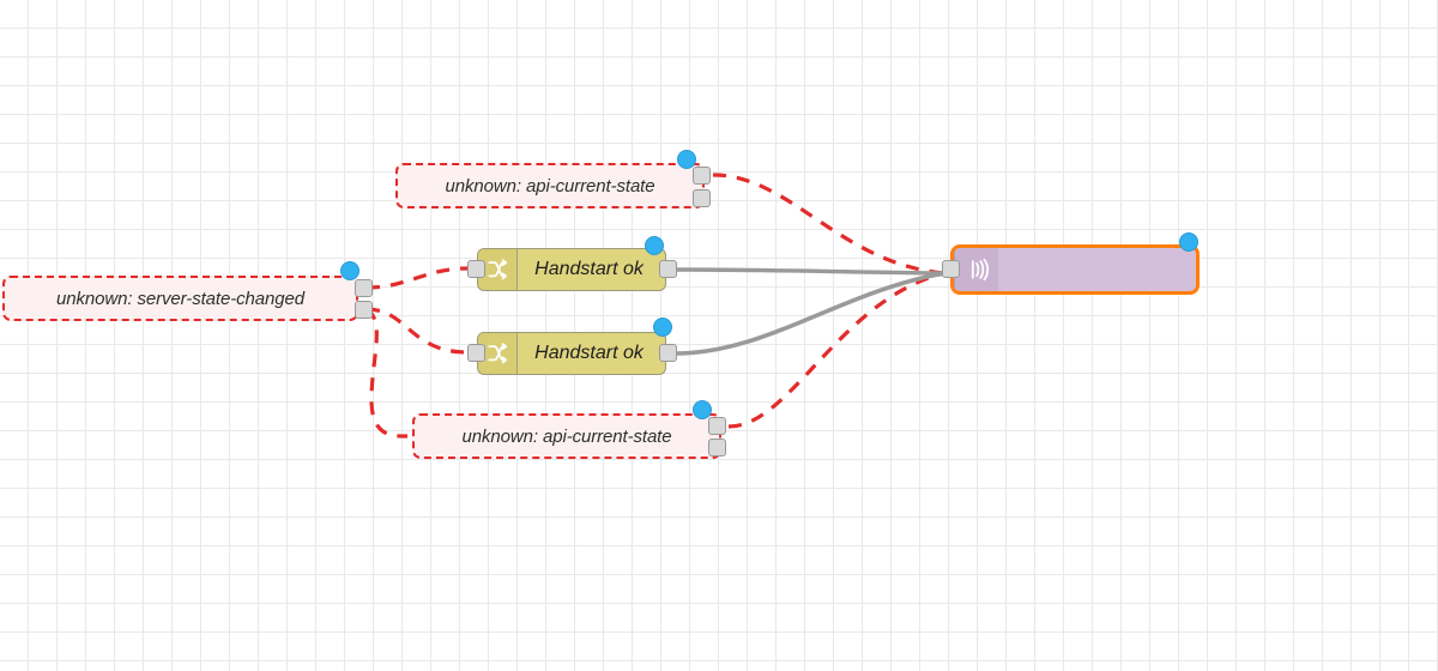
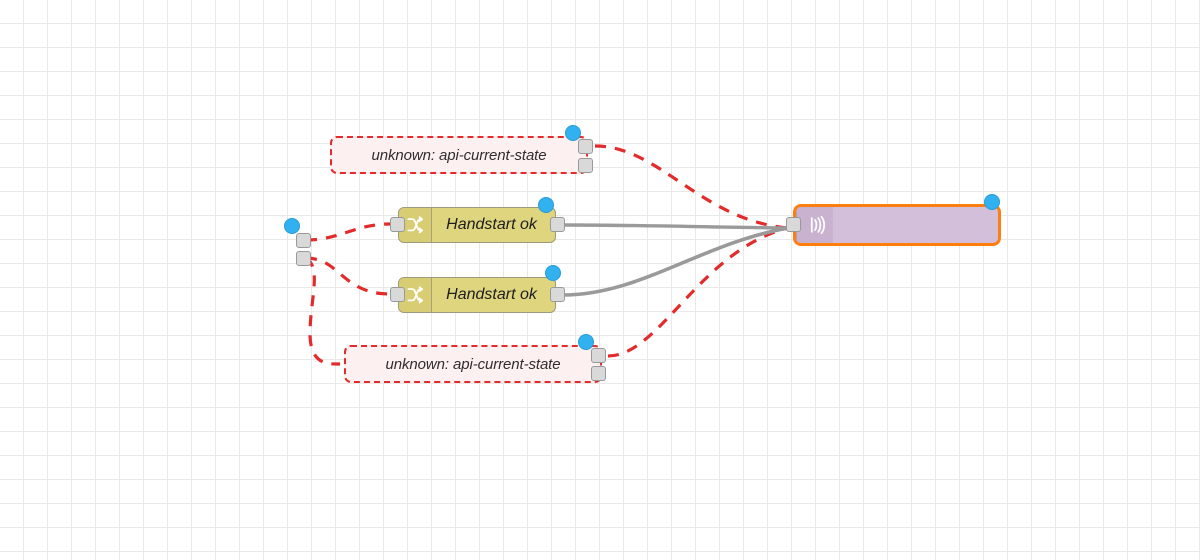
  unknown: api-current-state
- unknown: server-state-changed
  Handstart ok
  Handstart ok
  unknown: api-current-state
